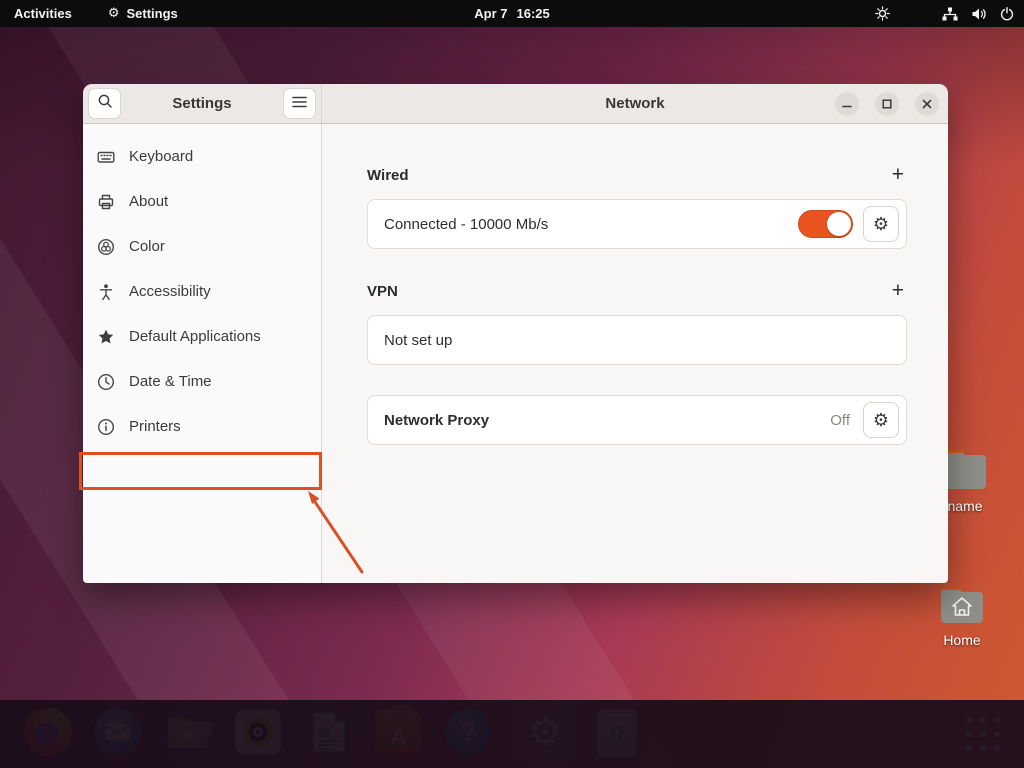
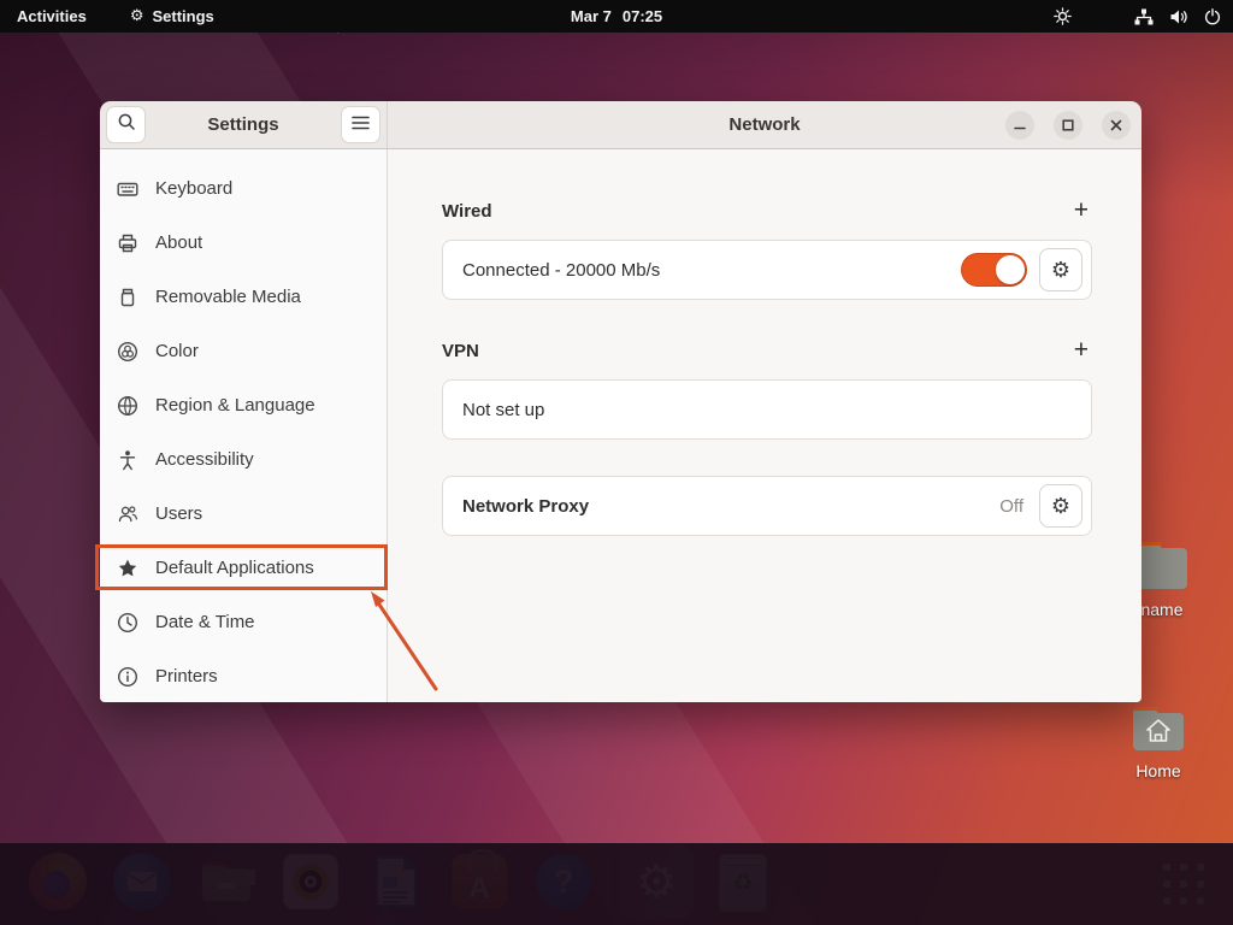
  name
  Home
  Settings
  Network
  Keyboard
  About
+ Removable Media
  Color
+ Region & Language
  Accessibility
+ Users
  Default Applications
  Date & Time
  Printers
  Wired
  +
- Connected - 10000 Mb/s
+ Connected - 20000 Mb/s
  ⚙
  VPN
  +
  Not set up
  Network Proxy
  Off
  ⚙
  Activities
  ⚙
  Settings
- Apr 7
+ Mar 7
- 16:25
+ 07:25
